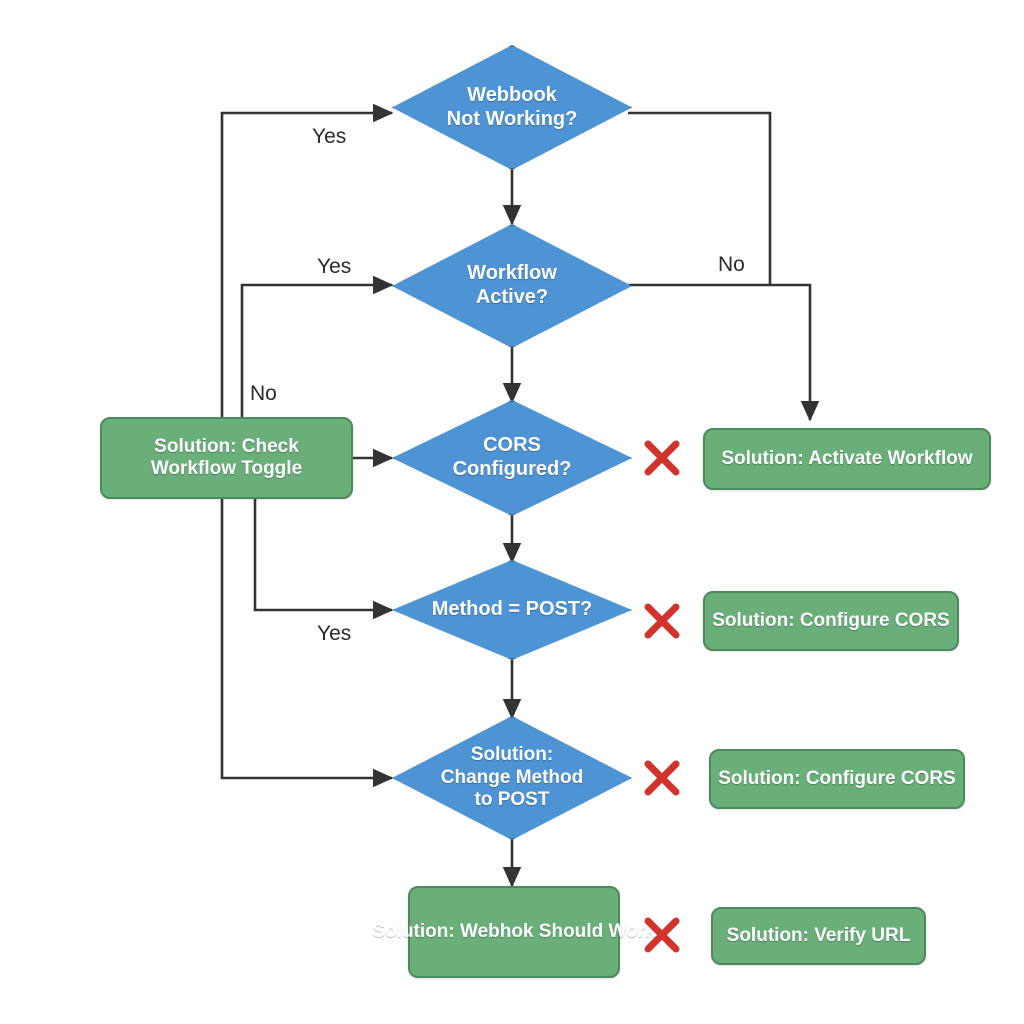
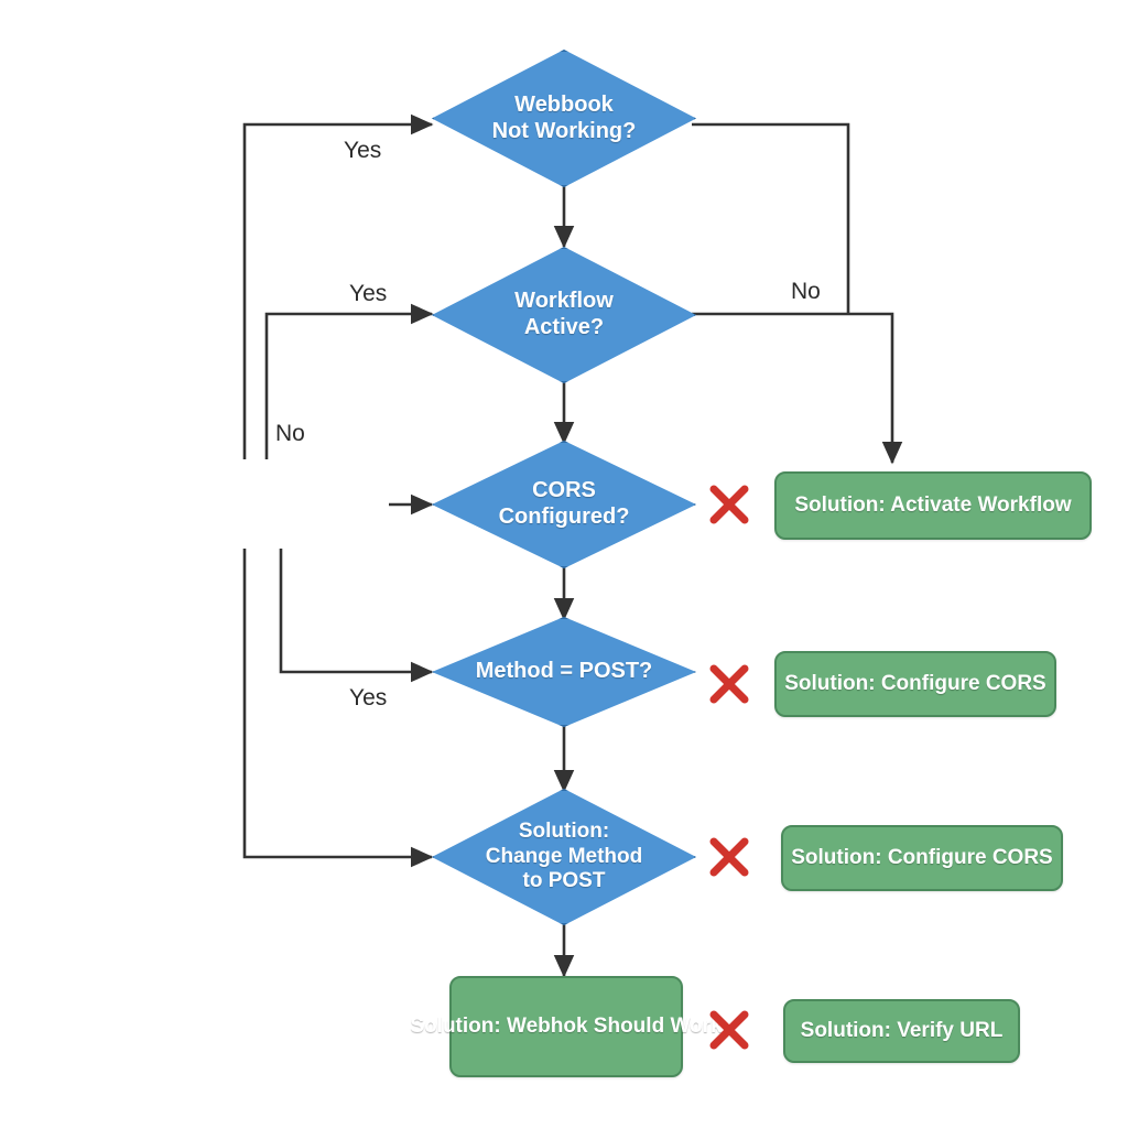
  Webbook
  Not Working?
  Workflow
  Active?
  CORS
  Configured?
  Method = POST?
  Solution:
  Change Method
  to POST
- Solution: Check
- Workflow Toggle
  Solution: Webhok Should Work
  Solution: Activate Workflow
  Solution: Configure CORS
  Solution: Configure CORS
  Solution: Verify URL
  Yes
  Yes
  No
  No
  Yes
